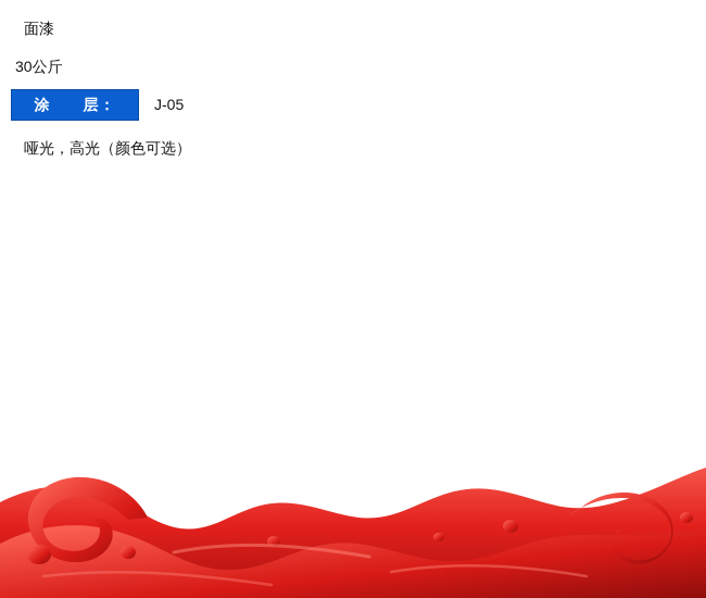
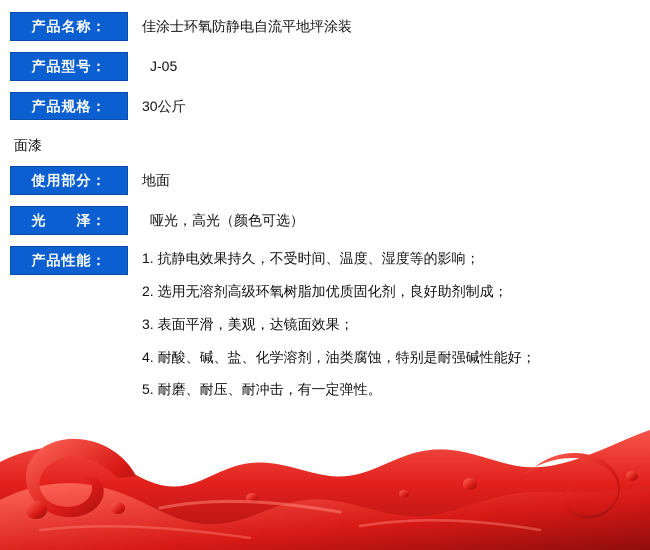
+ 产品名称：
+ 佳涂士环氧防静电自流平地坪涂装
+ 产品型号：
- 面漆
+ J-05
+ 产品规格：
  30公斤
- 涂 层：
- J-05
+ 面漆
+ 使用部分：
+ 地面
+ 光 泽：
  哑光，高光（颜色可选）
+ 产品性能：
+ 1. 抗静电效果持久，不受时间、温度、湿度等的影响；
+ 2. 选用无溶剂高级环氧树脂加优质固化剂，良好助剂制成；
+ 3. 表面平滑，美观，达镜面效果；
+ 4. 耐酸、碱、盐、化学溶剂，油类腐蚀，特别是耐强碱性能好；
+ 5. 耐磨、耐压、耐冲击，有一定弹性。
